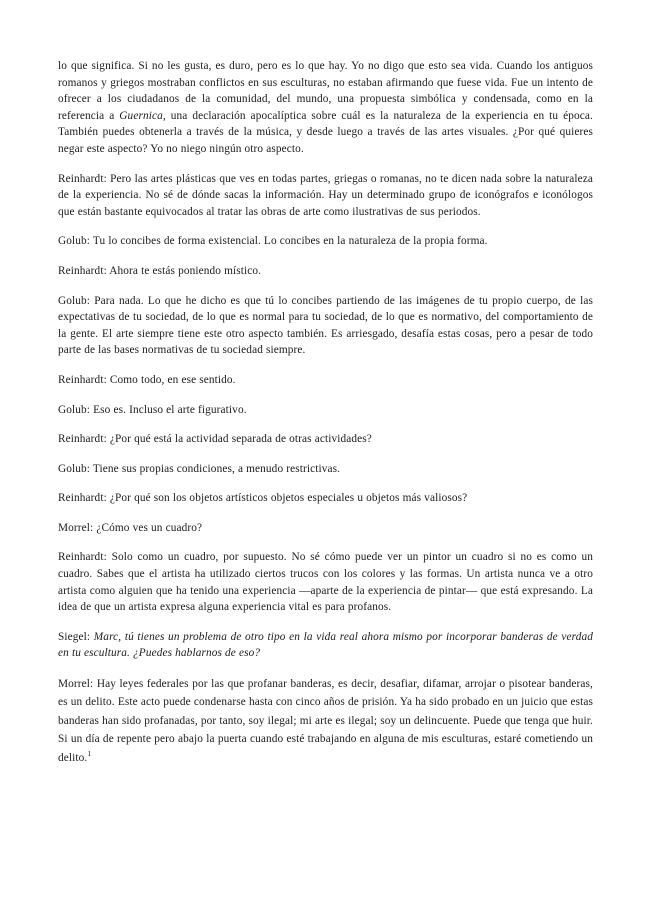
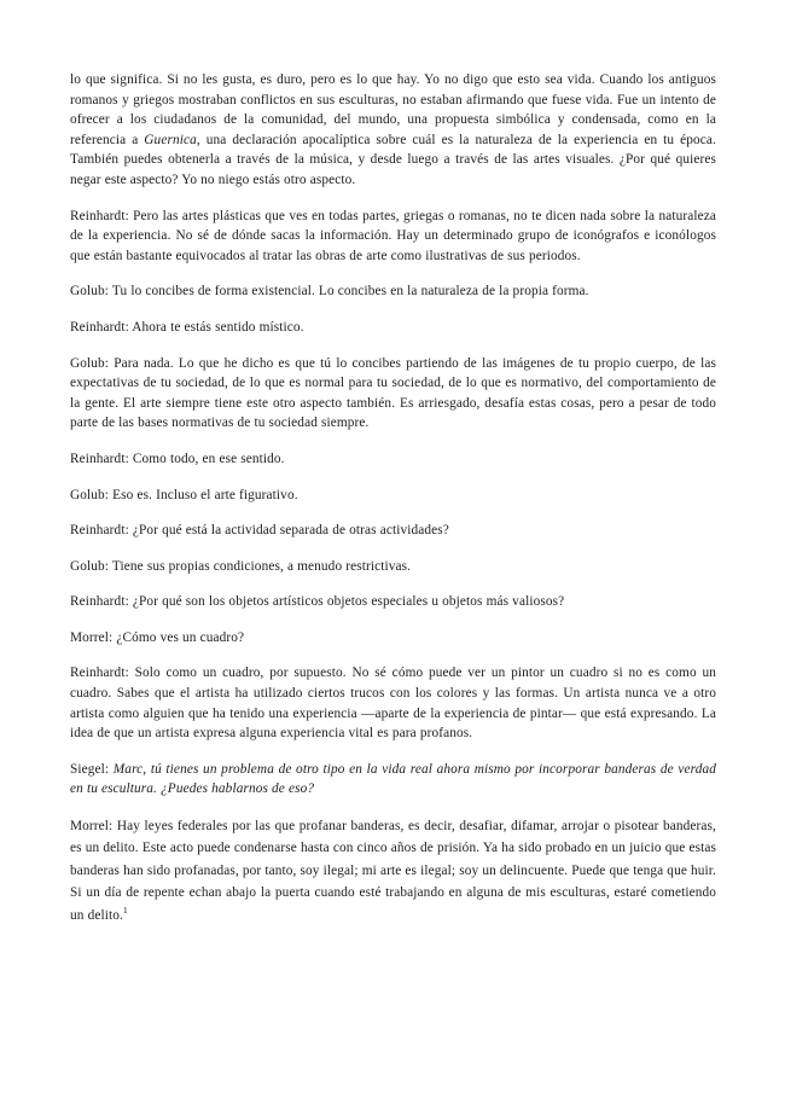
- lo que significa. Si no les gusta, es duro, pero es lo que hay. Yo no digo que esto sea vida. Cuando los antiguos romanos y griegos mostraban conflictos en sus esculturas, no estaban afirmando que fuese vida. Fue un intento de ofrecer a los ciudadanos de la comunidad, del mundo, una propuesta simbólica y condensada, como en la referencia a Guernica, una declaración apocalíptica sobre cuál es la naturaleza de la experiencia en tu época. También puedes obtenerla a través de la música, y desde luego a través de las artes visuales. ¿Por qué quieres negar este aspecto? Yo no niego ningún otro aspecto.
+ lo que significa. Si no les gusta, es duro, pero es lo que hay. Yo no digo que esto sea vida. Cuando los antiguos romanos y griegos mostraban conflictos en sus esculturas, no estaban afirmando que fuese vida. Fue un intento de ofrecer a los ciudadanos de la comunidad, del mundo, una propuesta simbólica y condensada, como en la referencia a Guernica, una declaración apocalíptica sobre cuál es la naturaleza de la experiencia en tu época. También puedes obtenerla a través de la música, y desde luego a través de las artes visuales. ¿Por qué quieres negar este aspecto? Yo no niego estás otro aspecto.
  Reinhardt: Pero las artes plásticas que ves en todas partes, griegas o romanas, no te dicen nada sobre la naturaleza de la experiencia. No sé de dónde sacas la información. Hay un determinado grupo de iconógrafos e iconólogos que están bastante equivocados al tratar las obras de arte como ilustrativas de sus periodos.
  Golub: Tu lo concibes de forma existencial. Lo concibes en la naturaleza de la propia forma.
- Reinhardt: Ahora te estás poniendo místico.
+ Reinhardt: Ahora te estás sentido místico.
  Golub: Para nada. Lo que he dicho es que tú lo concibes partiendo de las imágenes de tu propio cuerpo, de las expectativas de tu sociedad, de lo que es normal para tu sociedad, de lo que es normativo, del comportamiento de la gente. El arte siempre tiene este otro aspecto también. Es arriesgado, desafía estas cosas, pero a pesar de todo parte de las bases normativas de tu sociedad siempre.
  Reinhardt: Como todo, en ese sentido.
  Golub: Eso es. Incluso el arte figurativo.
  Reinhardt: ¿Por qué está la actividad separada de otras actividades?
  Golub: Tiene sus propias condiciones, a menudo restrictivas.
  Reinhardt: ¿Por qué son los objetos artísticos objetos especiales u objetos más valiosos?
  Morrel: ¿Cómo ves un cuadro?
  Reinhardt: Solo como un cuadro, por supuesto. No sé cómo puede ver un pintor un cuadro si no es como un cuadro. Sabes que el artista ha utilizado ciertos trucos con los colores y las formas. Un artista nunca ve a otro artista como alguien que ha tenido una experiencia —aparte de la experiencia de pintar— que está expresando. La idea de que un artista expresa alguna experiencia vital es para profanos.
  Siegel: Marc, tú tienes un problema de otro tipo en la vida real ahora mismo por incorporar banderas de verdad en tu escultura. ¿Puedes hablarnos de eso?
- Morrel: Hay leyes federales por las que profanar banderas, es decir, desafiar, difamar, arrojar o pisotear banderas, es un delito. Este acto puede condenarse hasta con cinco años de prisión. Ya ha sido probado en un juicio que estas banderas han sido profanadas, por tanto, soy ilegal; mi arte es ilegal; soy un delincuente. Puede que tenga que huir. Si un día de repente pero abajo la puerta cuando esté trabajando en alguna de mis esculturas, estaré cometiendo un delito.1
+ Morrel: Hay leyes federales por las que profanar banderas, es decir, desafiar, difamar, arrojar o pisotear banderas, es un delito. Este acto puede condenarse hasta con cinco años de prisión. Ya ha sido probado en un juicio que estas banderas han sido profanadas, por tanto, soy ilegal; mi arte es ilegal; soy un delincuente. Puede que tenga que huir. Si un día de repente echan abajo la puerta cuando esté trabajando en alguna de mis esculturas, estaré cometiendo un delito.1
